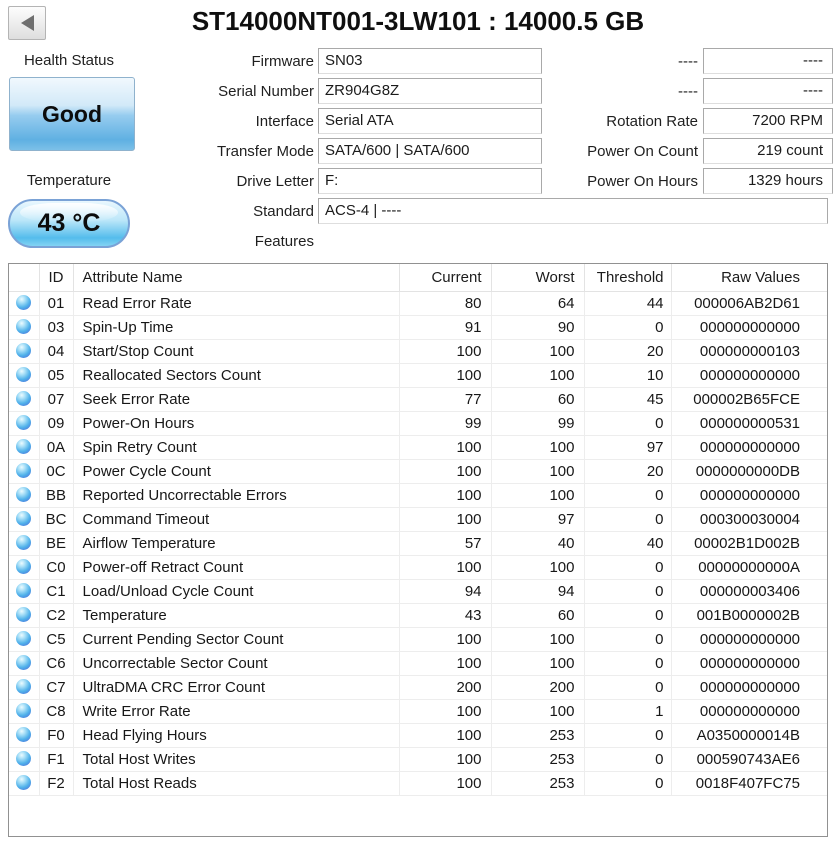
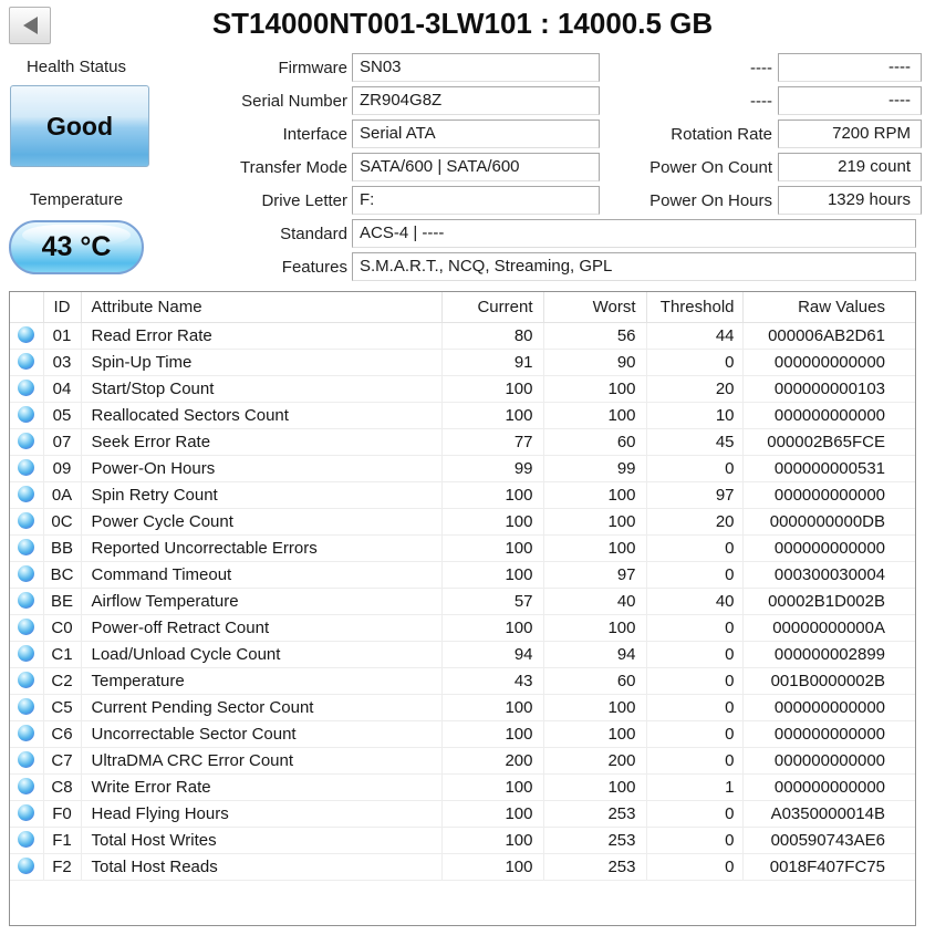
  ST14000NT001-3LW101 : 14000.5 GB
  Health Status
  Good
  Temperature
  43 °C
  Firmware
  SN03
  Serial Number
  ZR904G8Z
  Interface
  Serial ATA
  Transfer Mode
  SATA/600 | SATA/600
  Drive Letter
  F:
  Standard
  ACS-4 | ----
  Features
+ S.M.A.R.T., NCQ, Streaming, GPL
  ----
  ----
  ----
  ----
  Rotation Rate
  7200 RPM
  Power On Count
  219 count
  Power On Hours
  1329 hours
  	ID	Attribute Name	Current	Worst	Threshold	Raw Values
- 	01	Read Error Rate	80	64	44	000006AB2D61
+ 	01	Read Error Rate	80	56	44	000006AB2D61
  	03	Spin-Up Time	91	90	0	000000000000
  	04	Start/Stop Count	100	100	20	000000000103
  	05	Reallocated Sectors Count	100	100	10	000000000000
  	07	Seek Error Rate	77	60	45	000002B65FCE
  	09	Power-On Hours	99	99	0	000000000531
  	0A	Spin Retry Count	100	100	97	000000000000
  	0C	Power Cycle Count	100	100	20	0000000000DB
  	BB	Reported Uncorrectable Errors	100	100	0	000000000000
  	BC	Command Timeout	100	97	0	000300030004
  	BE	Airflow Temperature	57	40	40	00002B1D002B
  	C0	Power-off Retract Count	100	100	0	00000000000A
- 	C1	Load/Unload Cycle Count	94	94	0	000000003406
+ 	C1	Load/Unload Cycle Count	94	94	0	000000002899
  	C2	Temperature	43	60	0	001B0000002B
  	C5	Current Pending Sector Count	100	100	0	000000000000
  	C6	Uncorrectable Sector Count	100	100	0	000000000000
  	C7	UltraDMA CRC Error Count	200	200	0	000000000000
  	C8	Write Error Rate	100	100	1	000000000000
  	F0	Head Flying Hours	100	253	0	A0350000014B
  	F1	Total Host Writes	100	253	0	000590743AE6
  	F2	Total Host Reads	100	253	0	0018F407FC75
